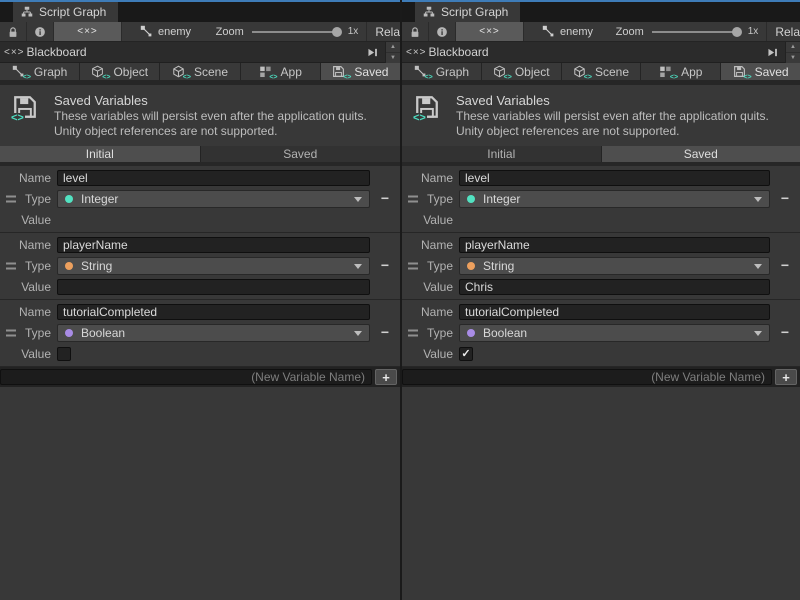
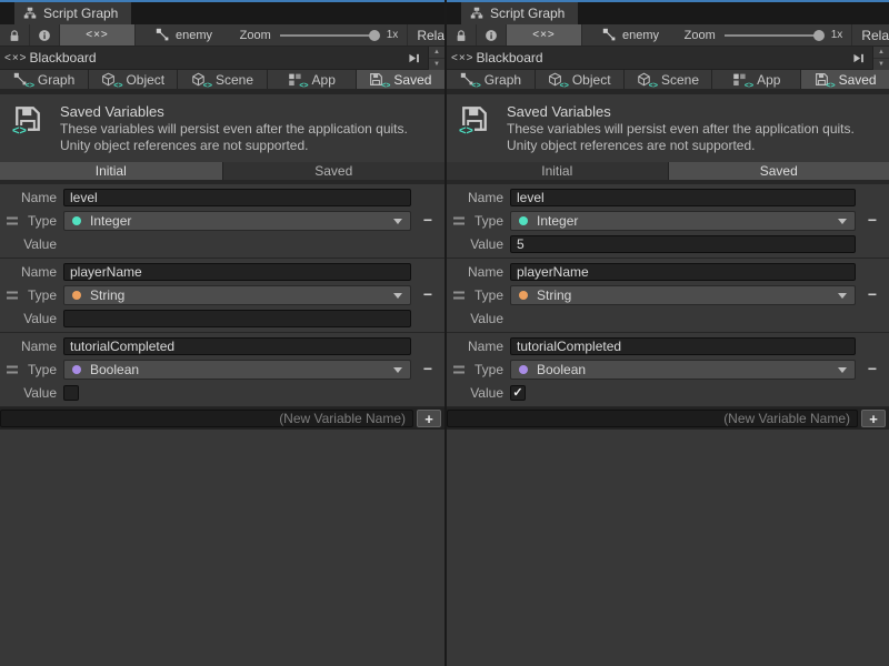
  Script Graph
  <×>
  enemy
  Zoom
  1x
  Rela
  <×>
  Blackboard
  Graph
  Object
  Scene
  App
  Saved
  <>
  Saved Variables
  These variables will persist even after the application quits.
  Unity object references are not supported.
  Initial
  Saved
  Name
  level
  Type
  Integer
  −
  Value
  Name
  playerName
  Type
  String
  −
  Value
  Name
  tutorialCompleted
  Type
  Boolean
  −
  Value
  (New Variable Name)
  +
  Script Graph
  <×>
  enemy
  Zoom
  1x
  Rela
  <×>
  Blackboard
  Graph
  Object
  Scene
  App
  Saved
  <>
  Saved Variables
  These variables will persist even after the application quits.
  Unity object references are not supported.
  Initial
  Saved
  Name
  level
  Type
  Integer
  −
  Value
+ 5
  Name
  playerName
  Type
  String
  −
  Value
- Chris
  Name
  tutorialCompleted
  Type
  Boolean
  −
  Value
  ✓
  (New Variable Name)
  +
